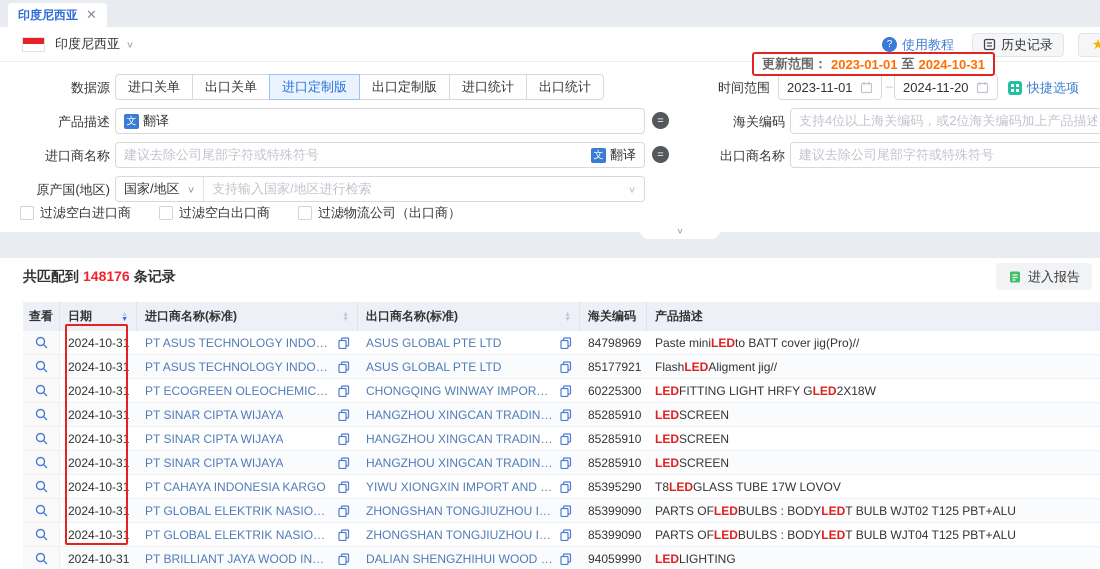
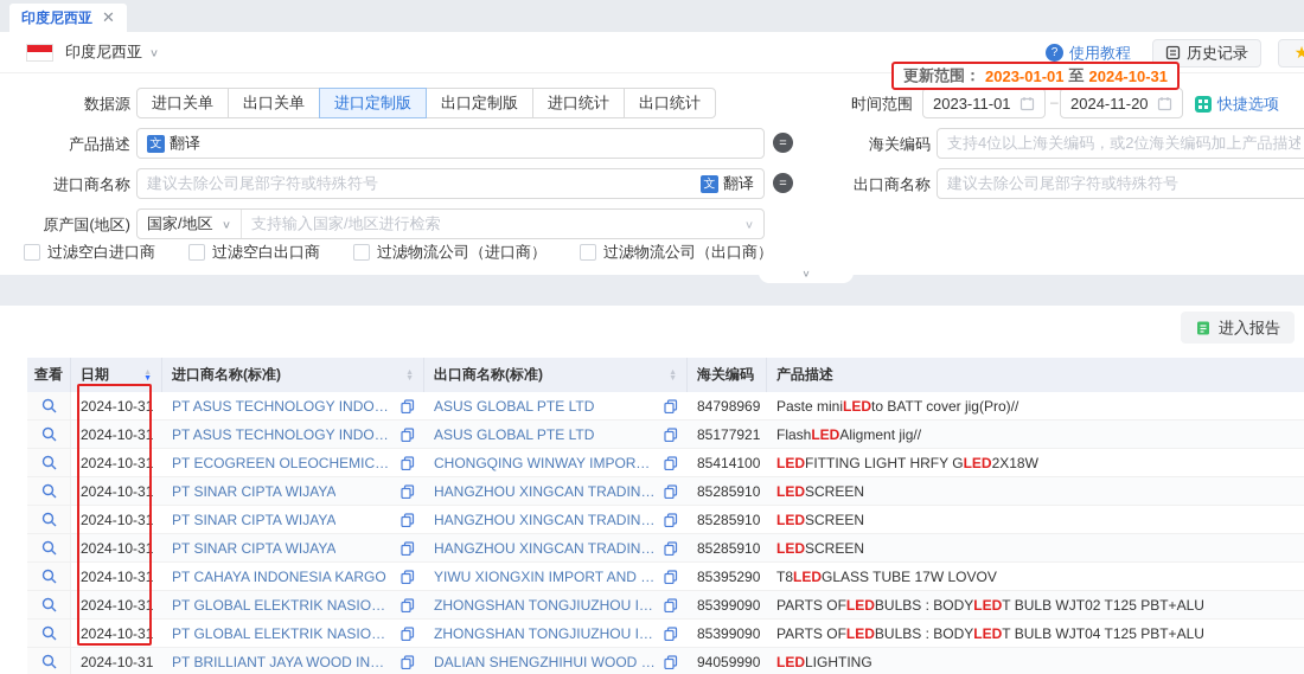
  印度尼西亚
  ✕
  印度尼西亚
  ∨
  ?
  使用教程
  历史记录
  ★
  更新范围：
  2023-01-01
  至
  2024-10-31
  数据源
  进口关单
  出口关单
  进口定制版
  出口定制版
  进口统计
  出口统计
  时间范围
  2023-11-01
  –
  2024-11-20
  快捷选项
  产品描述
  文
  翻译
  =
  海关编码
  支持4位以上海关编码，或2位海关编码加上产品描述
  进口商名称
  建议去除公司尾部字符或特殊符号
  文
  翻译
  =
  出口商名称
  建议去除公司尾部字符或特殊符号
  原产国(地区)
  国家/地区
  ∨
  支持输入国家/地区进行检索
  ∨
  过滤空白进口商
  过滤空白出口商
+ 过滤物流公司（进口商）
  过滤物流公司（出口商）
  ∨
- 共匹配到 148176 条记录
  进入报告
  查看
  日期
  进口商名称(标准)
  出口商名称(标准)
  海关编码
  产品描述
  2024-10-31
  PT ASUS TECHNOLOGY INDONE
  ASUS GLOBAL PTE LTD
  84798969
  Paste mini
  LED
  to BATT cover jig(Pro)//
  2024-10-31
  PT ASUS TECHNOLOGY INDONE
  ASUS GLOBAL PTE LTD
  85177921
  Flash
  LED
  Aligment jig//
  2024-10-31
  PT ECOGREEN OLEOCHEMICAL
  CHONGQING WINWAY IMPORT A
- 60225300
+ 85414100
  LED
  FITTING LIGHT HRFY G
  LED
  2X18W
  2024-10-31
  PT SINAR CIPTA WIJAYA
  HANGZHOU XINGCAN TRADING
  85285910
  LED
  SCREEN
  2024-10-31
  PT SINAR CIPTA WIJAYA
  HANGZHOU XINGCAN TRADING
  85285910
  LED
  SCREEN
  2024-10-31
  PT SINAR CIPTA WIJAYA
  HANGZHOU XINGCAN TRADING
  85285910
  LED
  SCREEN
  2024-10-31
  PT CAHAYA INDONESIA KARGO
  YIWU XIONGXIN IMPORT AND EX
  85395290
  T8
  LED
  GLASS TUBE 17W LOVOV
  2024-10-31
  PT GLOBAL ELEKTRIK NASIONA
  ZHONGSHAN TONGJIUZHOU INT
  85399090
  PARTS OF
  LED
  BULBS : BODY
  LED
  T BULB WJT02 T125 PBT+ALU
  2024-10-31
  PT GLOBAL ELEKTRIK NASIONA
  ZHONGSHAN TONGJIUZHOU INT
  85399090
  PARTS OF
  LED
  BULBS : BODY
  LED
  T BULB WJT04 T125 PBT+ALU
  2024-10-31
  PT BRILLIANT JAYA WOOD INDU
  DALIAN SHENGZHIHUI WOOD IN
  94059990
  LED
  LIGHTING
